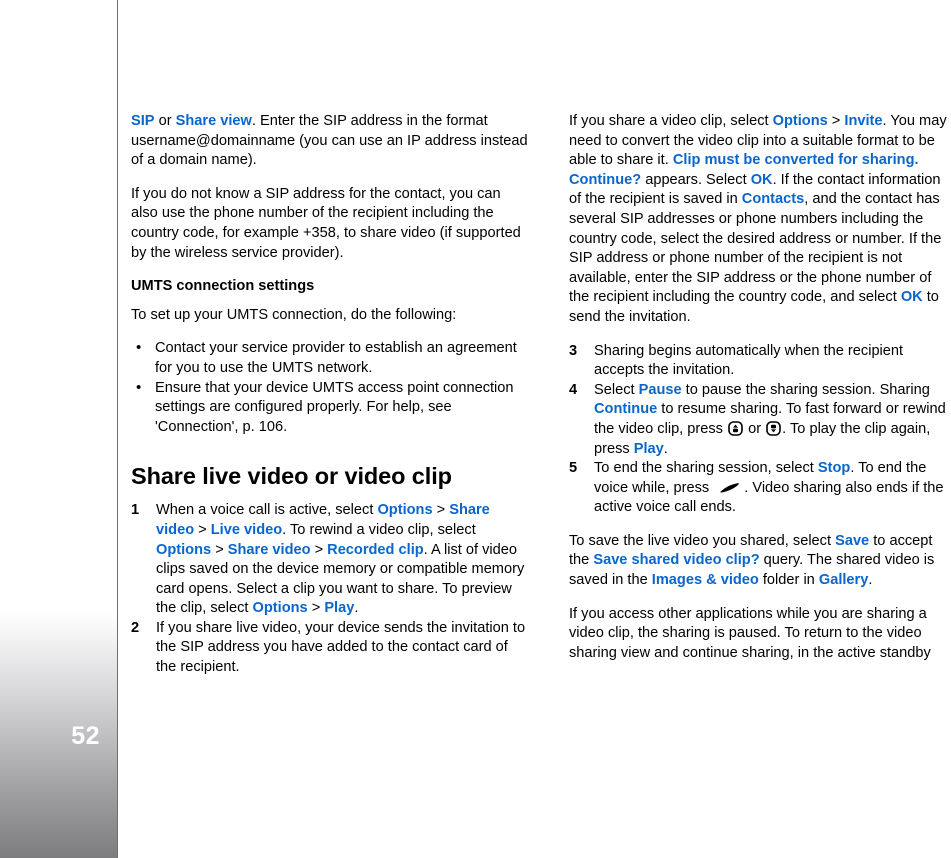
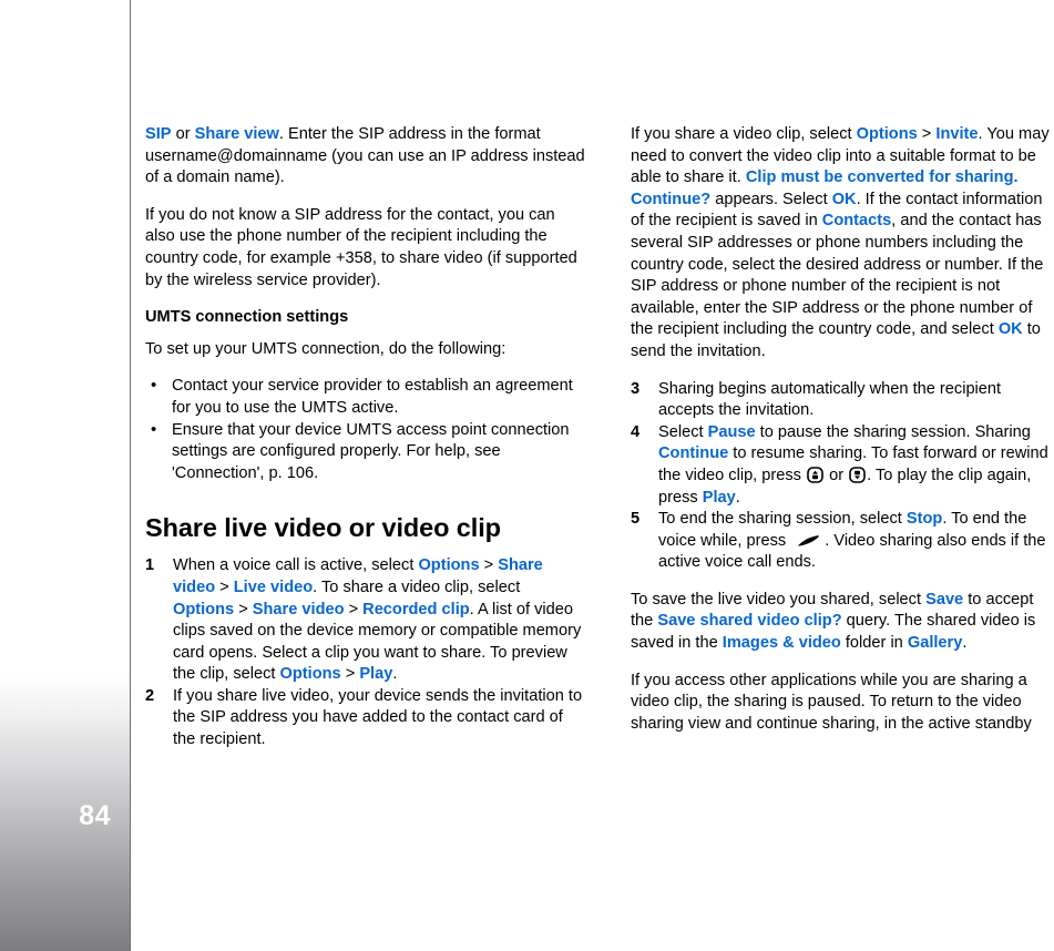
- 52
+ 84
  SIP or Share view. Enter the SIP address in the format username@domainname (you can use an IP address instead of a domain name).
  If you do not know a SIP address for the contact, you can also use the phone number of the recipient including the country code, for example +358, to share video (if supported by the wireless service provider).
  UMTS connection settings
  To set up your UMTS connection, do the following:
- Contact your service provider to establish an agreement for you to use the UMTS network.
+ Contact your service provider to establish an agreement for you to use the UMTS active.
  Ensure that your device UMTS access point connection settings are configured properly. For help, see 'Connection', p. 106.
  Share live video or video clip
  1
- When a voice call is active, select Options > Share video > Live video. To rewind a video clip, select Options > Share video > Recorded clip. A list of video clips saved on the device memory or compatible memory card opens. Select a clip you want to share. To preview the clip, select Options > Play.
+ When a voice call is active, select Options > Share video > Live video. To share a video clip, select Options > Share video > Recorded clip. A list of video clips saved on the device memory or compatible memory card opens. Select a clip you want to share. To preview the clip, select Options > Play.
  2
  If you share live video, your device sends the invitation to the SIP address you have added to the contact card of the recipient.
  If you share a video clip, select Options > Invite. You may need to convert the video clip into a suitable format to be able to share it. Clip must be converted for sharing. Continue? appears. Select OK. If the contact information of the recipient is saved in Contacts, and the contact has several SIP addresses or phone numbers including the country code, select the desired address or number. If the SIP address or phone number of the recipient is not available, enter the SIP address or the phone number of the recipient including the country code, and select OK to send the invitation.
  3
  Sharing begins automatically when the recipient accepts the invitation.
  4
  Select Pause to pause the sharing session. Sharing Continue to resume sharing. To fast forward or rewind the video clip, press or . To play the clip again, press Play.
  5
  To end the sharing session, select Stop. To end the voice while, press . Video sharing also ends if the active voice call ends.
  To save the live video you shared, select Save to accept the Save shared video clip? query. The shared video is saved in the Images & video folder in Gallery.
  If you access other applications while you are sharing a video clip, the sharing is paused. To return to the video sharing view and continue sharing, in the active standby
